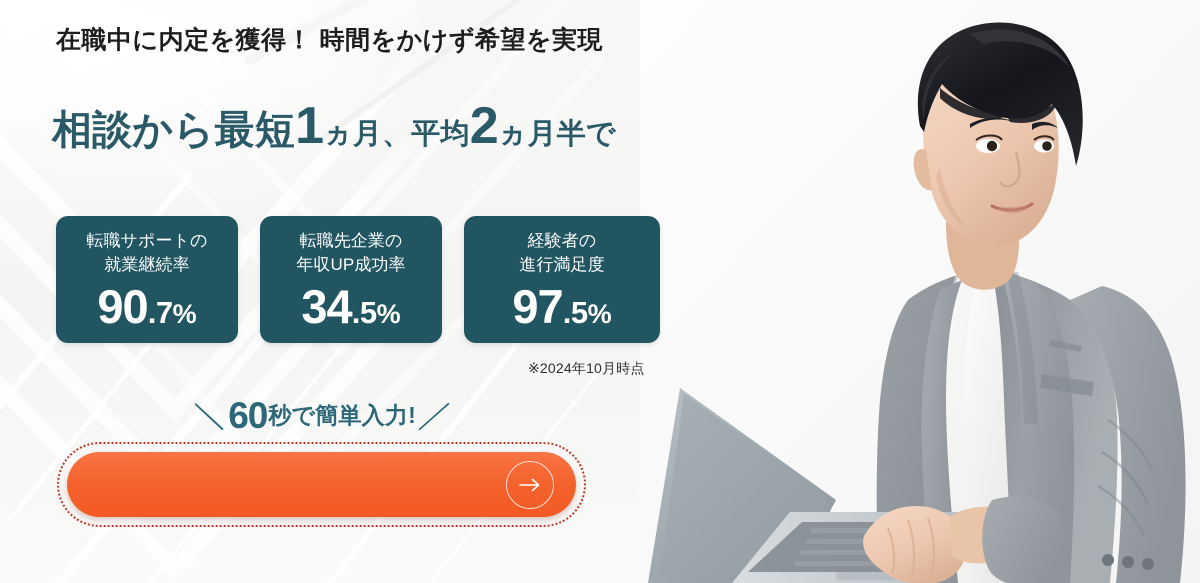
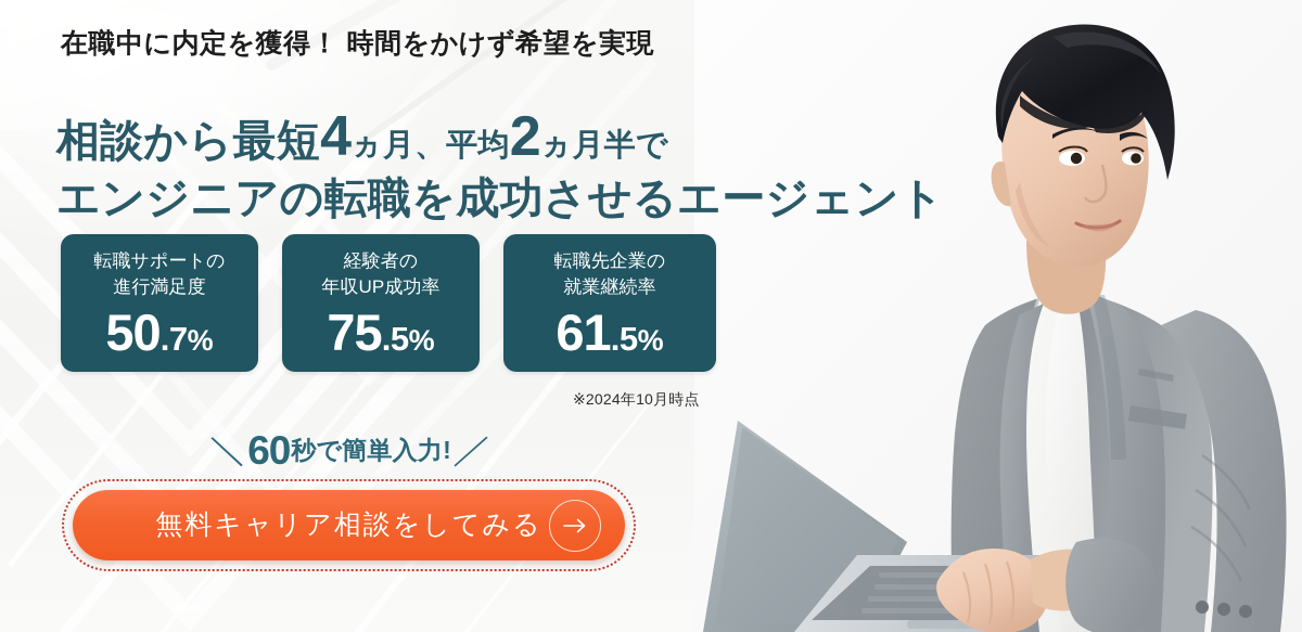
  在職中に内定を獲得！ 時間をかけず希望を実現
- 相談から最短1ヵ月、平均2ヵ月半で
+ 相談から最短4ヵ月、平均2ヵ月半で
+ エンジニアの転職を成功させるエージェント
  転職サポートの
- 就業継続率
+ 進行満足度
- 90
+ 50
  .7
  %
- 転職先企業の
+ 経験者の
  年収UP成功率
- 34
+ 75
  .5
  %
- 経験者の
+ 転職先企業の
- 進行満足度
+ 就業継続率
- 97
+ 61
  .5
  %
  ※2024年10月時点
  60
  秒で簡単入力!
+ 無料キャリア相談をしてみる
